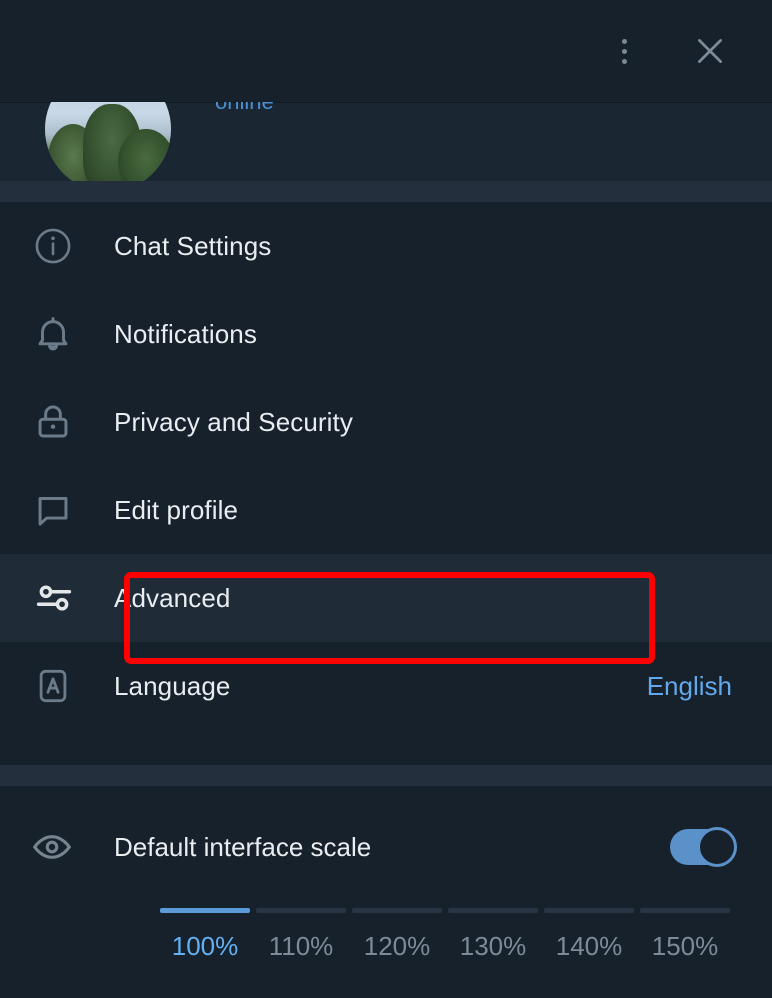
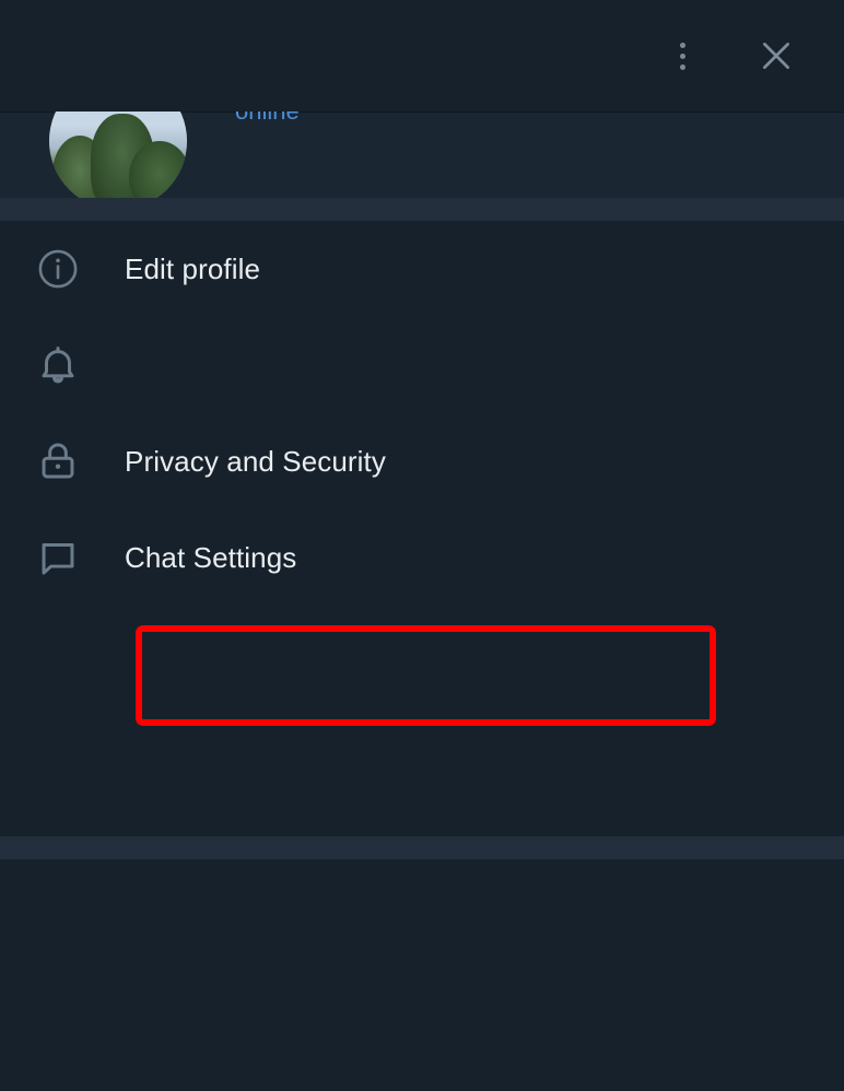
- Chat Settings
+ Edit profile
- Notifications
  Privacy and Security
- Edit profile
+ Chat Settings
- Advanced
- Language
- English
- Default interface scale
- 100%
- 110%
- 120%
- 130%
- 140%
- 150%
